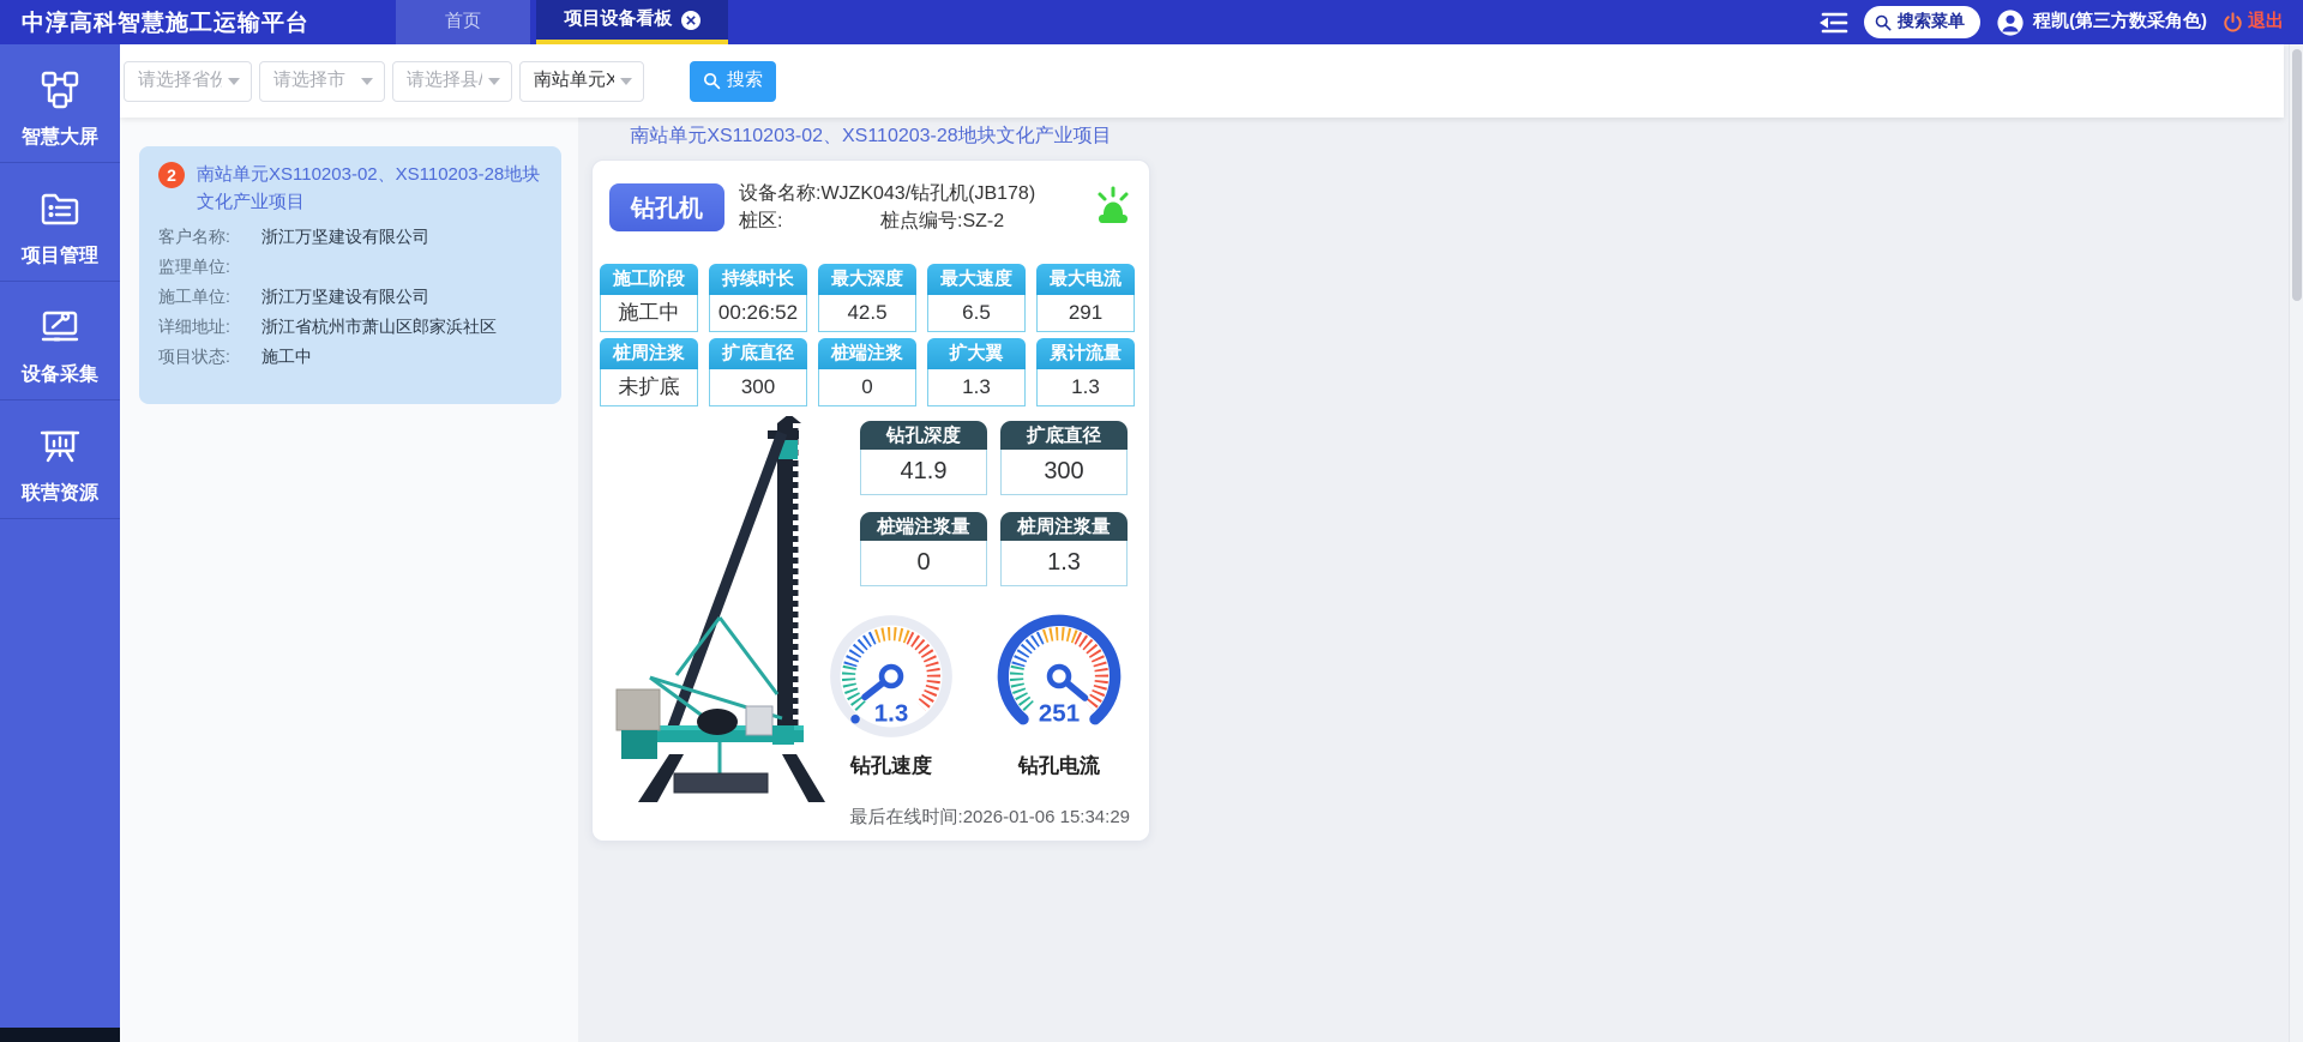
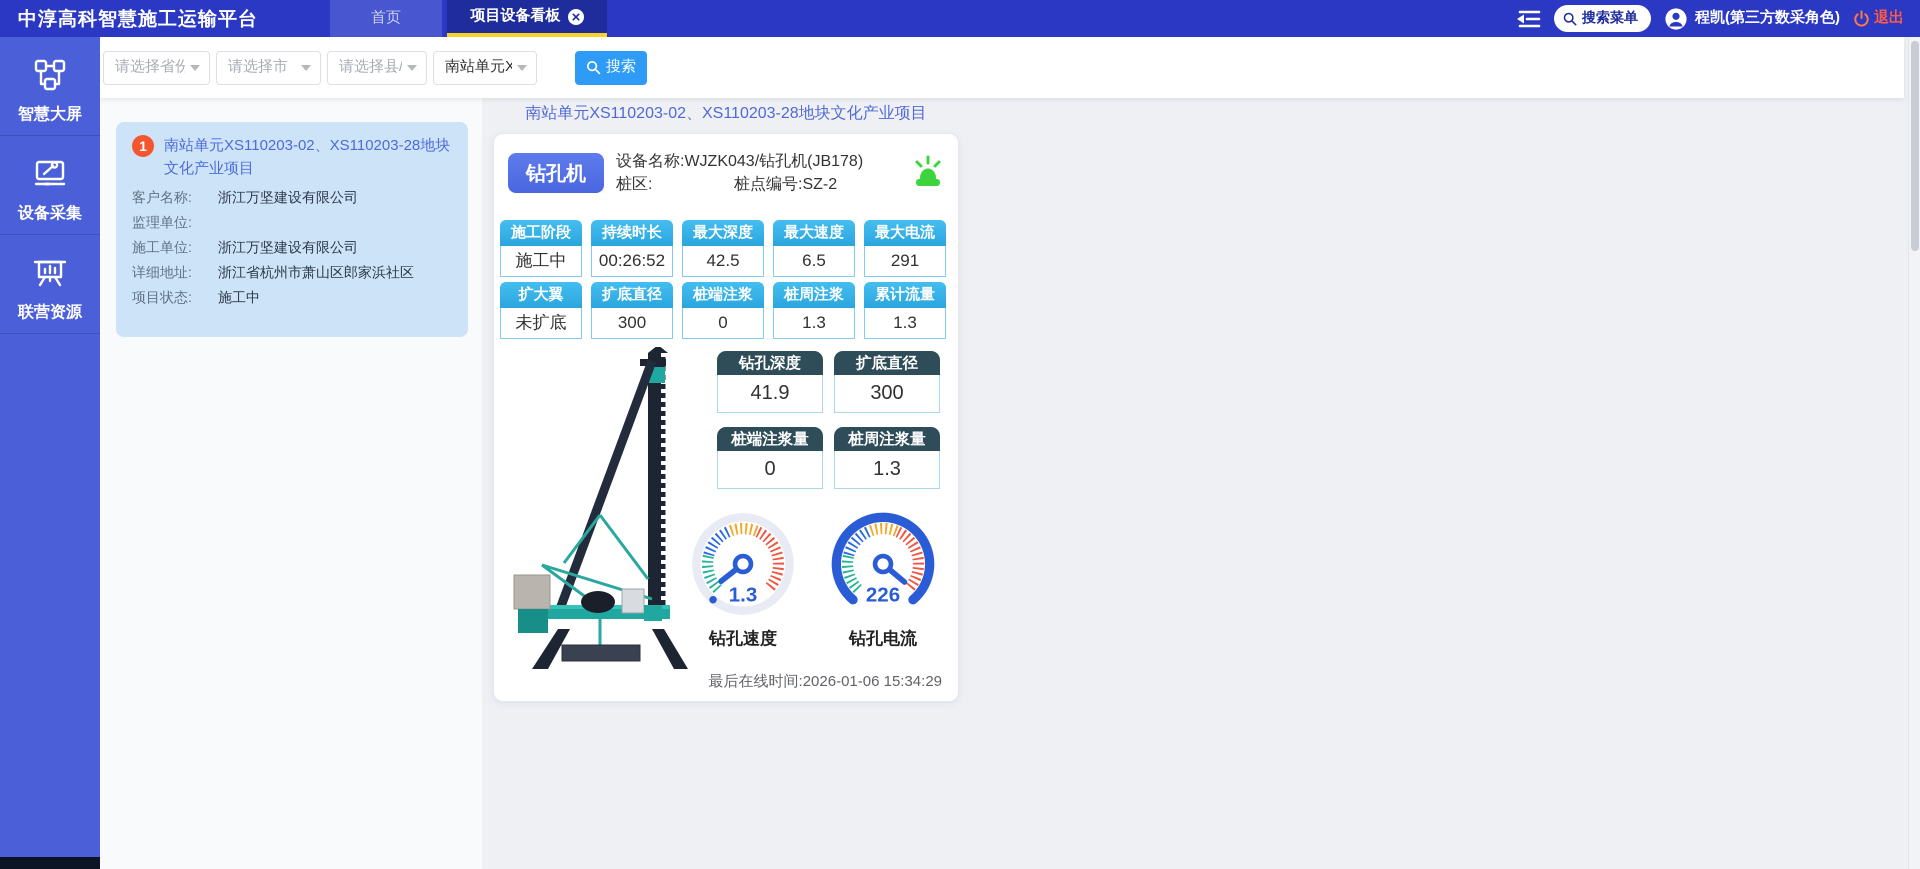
  中淳高科智慧施工运输平台
  首页
  项目设备看板
  搜索菜单
  程凯(第三方数采角色)
  退出
  智慧大屏
- 项目管理
  设备采集
  联营资源
  请选择省份
  请选择市
  请选择县/
  南站单元X
  搜索
- 2
+ 1
  南站单元XS110203-02、XS110203-28地块文化产业项目
  客户名称:
  浙江万坚建设有限公司
  监理单位:
  施工单位:
  浙江万坚建设有限公司
  详细地址:
  浙江省杭州市萧山区郎家浜社区
  项目状态:
  施工中
  南站单元XS110203-02、XS110203-28地块文化产业项目
  钻孔机
  设备名称:WJZK043/钻孔机(JB178)
  桩区:
  桩点编号:SZ-2
  施工阶段
  施工中
  持续时长
  00:26:52
  最大深度
  42.5
  最大速度
  6.5
  最大电流
  291
- 桩周注浆
+ 扩大翼
  未扩底
  扩底直径
  300
  桩端注浆
  0
- 扩大翼
+ 桩周注浆
  1.3
  累计流量
  1.3
  钻孔深度
  41.9
  扩底直径
  300
  桩端注浆量
  0
  桩周注浆量
  1.3
  1.3
- 251
+ 226
  钻孔速度
  钻孔电流
  最后在线时间:2026-01-06 15:34:29
